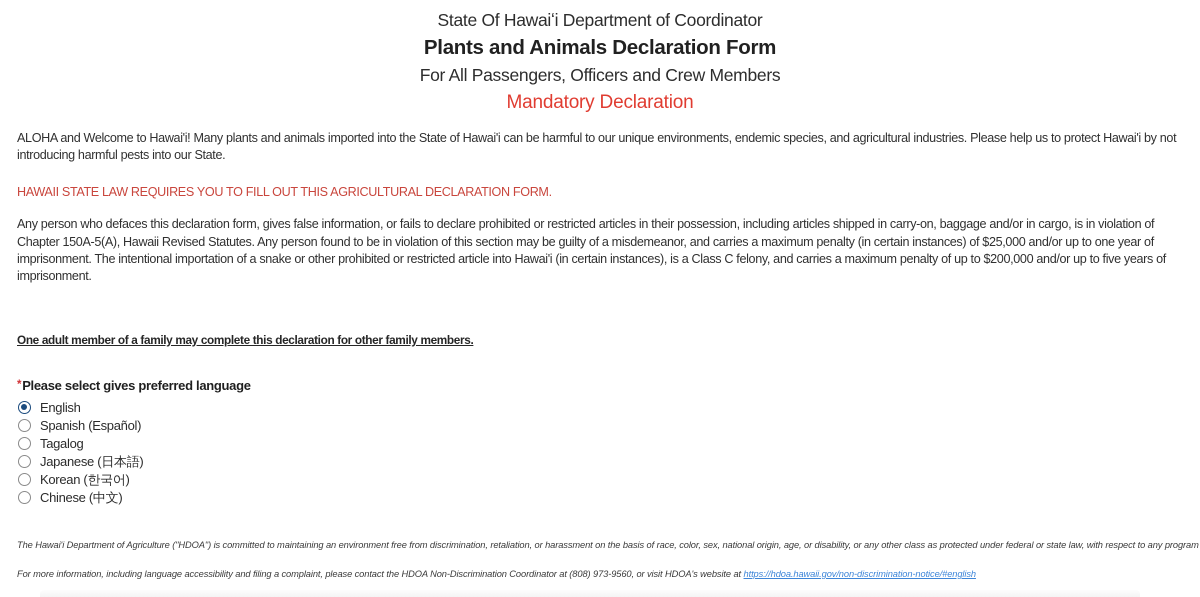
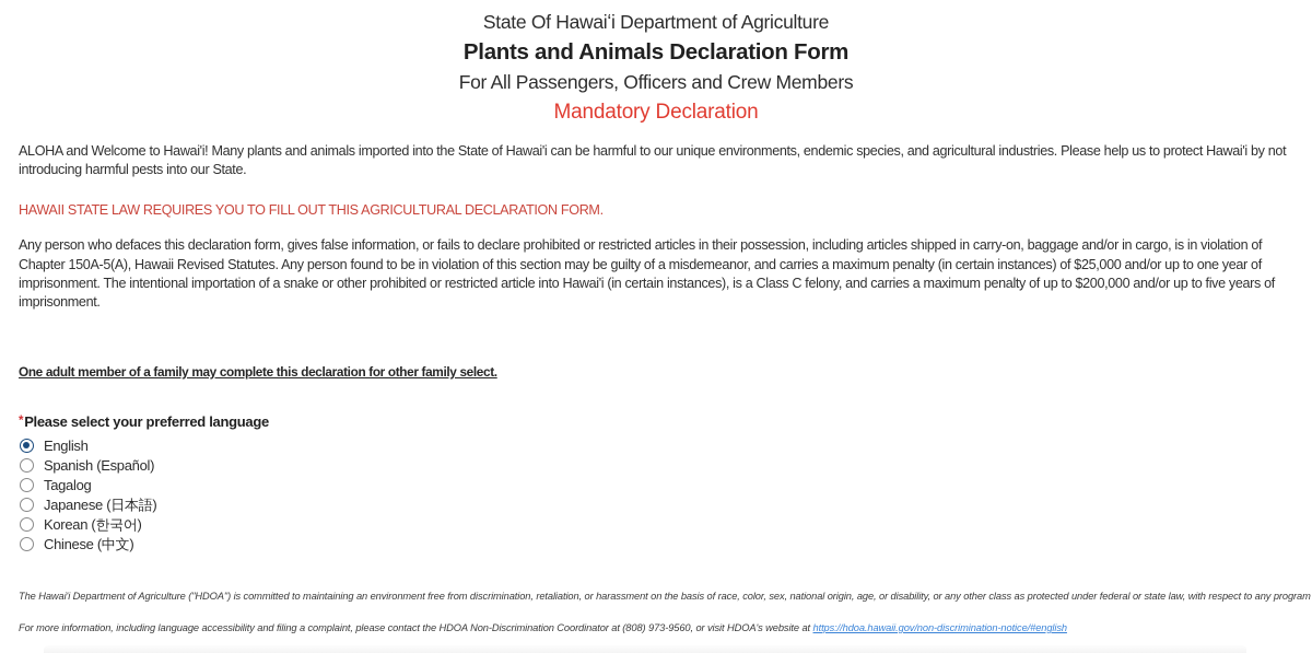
- State Of Hawaiʻi Department of Coordinator
+ State Of Hawaiʻi Department of Agriculture
  Plants and Animals Declaration Form
  For All Passengers, Officers and Crew Members
  Mandatory Declaration
  ALOHA and Welcome to Hawai'i! Many plants and animals imported into the State of Hawai'i can be harmful to our unique environments, endemic species, and agricultural industries. Please help us to protect Hawai'i by not introducing harmful pests into our State.
  HAWAII STATE LAW REQUIRES YOU TO FILL OUT THIS AGRICULTURAL DECLARATION FORM.
  Any person who defaces this declaration form, gives false information, or fails to declare prohibited or restricted articles in their possession, including articles shipped in carry-on, baggage and/or in cargo, is in violation of Chapter 150A-5(A), Hawaii Revised Statutes. Any person found to be in violation of this section may be guilty of a misdemeanor, and carries a maximum penalty (in certain instances) of $25,000 and/or up to one year of imprisonment. The intentional importation of a snake or other prohibited or restricted article into Hawai'i (in certain instances), is a Class C felony, and carries a maximum penalty of up to $200,000 and/or up to five years of imprisonment.
- One adult member of a family may complete this declaration for other family members.
+ One adult member of a family may complete this declaration for other family select.
- *Please select gives preferred language
+ *Please select your preferred language
  English
  Spanish (Español)
  Tagalog
  Japanese (日本語)
  Korean (한국어)
  Chinese (中文)
  The Hawai'i Department of Agriculture ("HDOA") is committed to maintaining an environment free from discrimination, retaliation, or harassment on the basis of race, color, sex, national origin, age, or disability, or any other class as protected under federal or state law, with respect to any program
  For more information, including language accessibility and filing a complaint, please contact the HDOA Non-Discrimination Coordinator at (808) 973-9560, or visit HDOA's website at https://hdoa.hawaii.gov/non-discrimination-notice/#english
